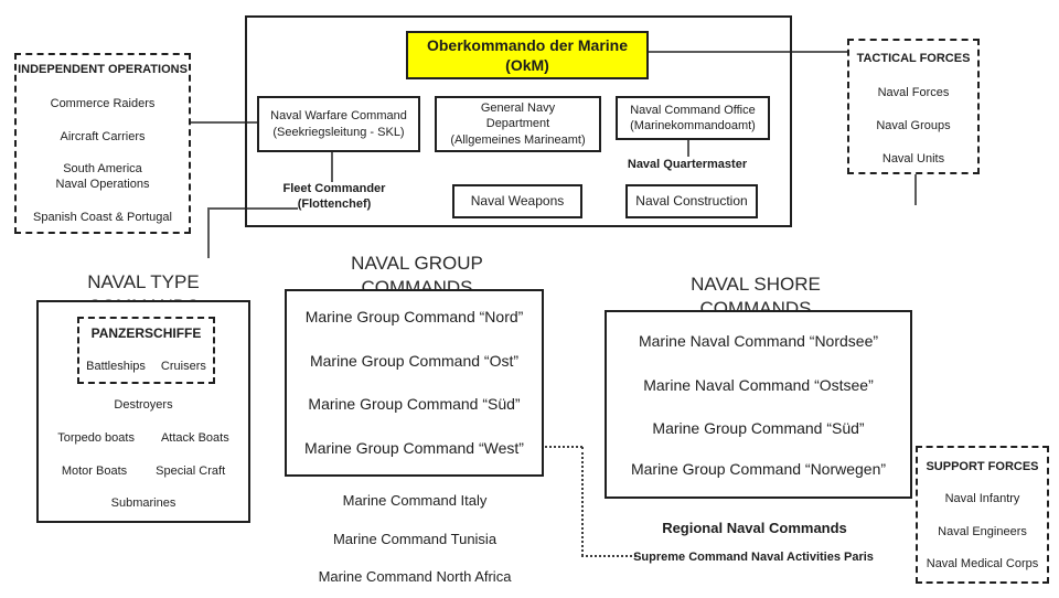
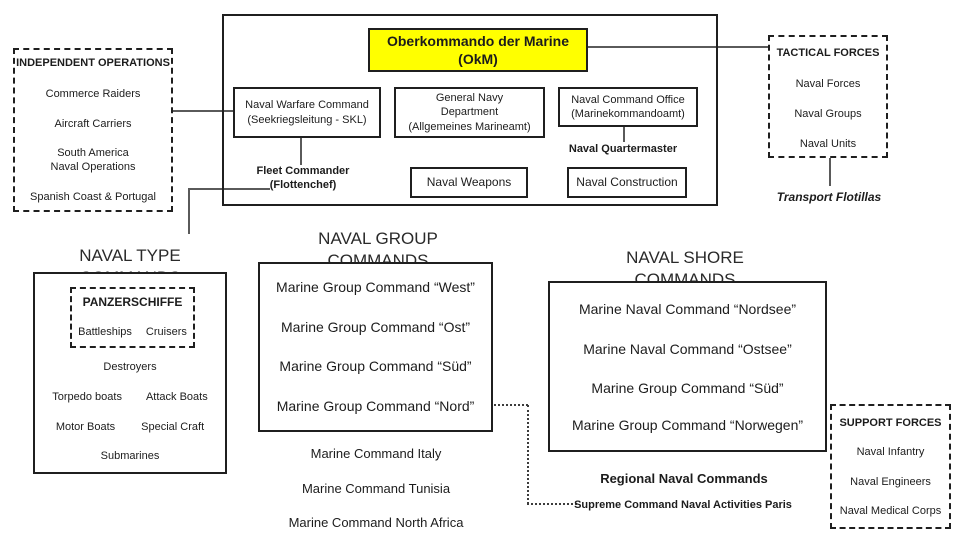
  Oberkommando der Marine
  (OkM)
  Naval Warfare Command
  (Seekriegsleitung - SKL)
  General Navy
  Department
  (Allgemeines Marineamt)
  Naval Command Office
  (Marinekommandoamt)
  Naval Quartermaster
  Naval Weapons
  Naval Construction
  Fleet Commander
  (Flottenchef)
  INDEPENDENT OPERATIONS
  Commerce Raiders
  Aircraft Carriers
  South America
  Naval Operations
  Spanish Coast & Portugal
  TACTICAL FORCES
  Naval Forces
  Naval Groups
  Naval Units
+ Transport Flotillas
  PANZERSCHIFFE
  Battleships
  Cruisers
  Destroyers
  Torpedo boats
  Attack Boats
  Motor Boats
  Special Craft
  Submarines
  NAVAL GROUP COMMANDS
- Marine Group Command “Nord”
+ Marine Group Command “West”
  Marine Group Command “Ost”
  Marine Group Command “Süd”
- Marine Group Command “West”
+ Marine Group Command “Nord”
  Marine Command Italy
  Marine Command Tunisia
  Marine Command North Africa
  NAVAL SHORE COMMANDS
  Marine Naval Command “Nordsee”
  Marine Naval Command “Ostsee”
  Marine Group Command “Süd”
  Marine Group Command “Norwegen”
  Regional Naval Commands
  Supreme Command Naval Activities Paris
  SUPPORT FORCES
  Naval Infantry
  Naval Engineers
  Naval Medical Corps
